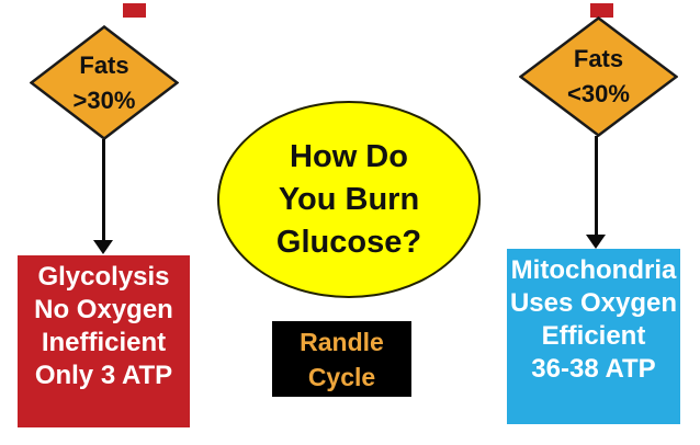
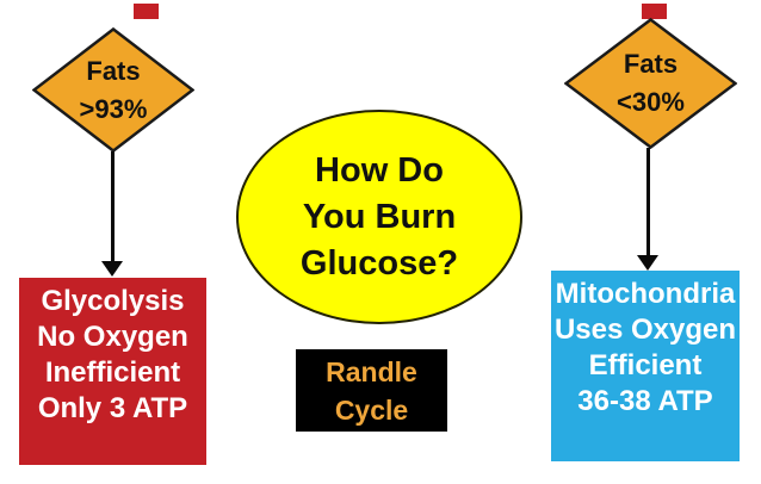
  Fats
- >30%
+ >93%
  Fats
  <30%
  How Do
  You Burn
  Glucose?
  Randle
  Cycle
  Glycolysis
  No Oxygen
  Inefficient
  Only 3 ATP
  Mitochondria
  Uses Oxygen
  Efficient
  36-38 ATP
